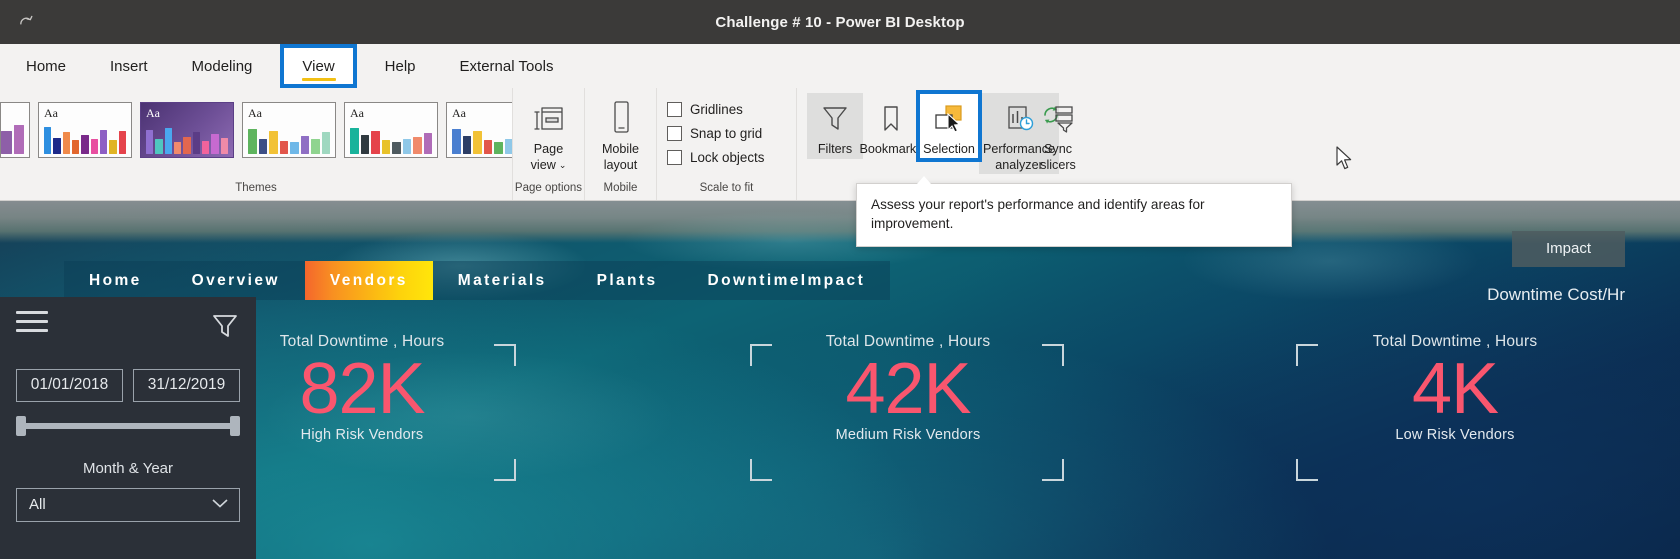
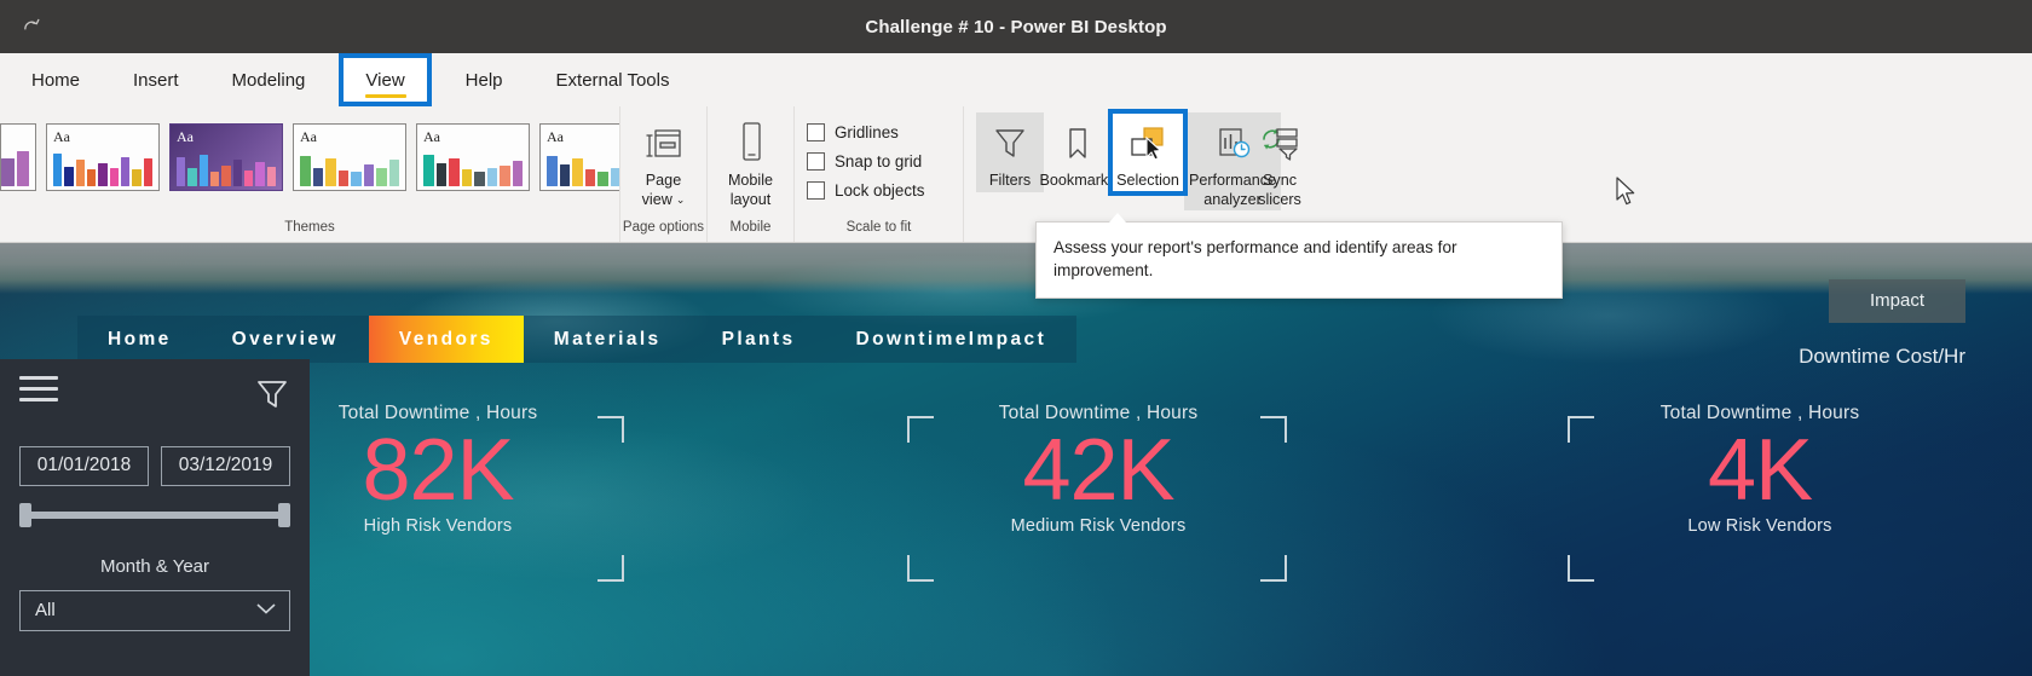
  Challenge # 10 - Power BI Desktop
  Home
  Insert
  Modeling
  View
  Help
  External Tools
  Aa
  Aa
  Aa
  Aa
  Aa
  Themes
  Page
  view
  ⌄
  Page options
  Mobile
  layout
  Mobile
  Gridlines
  Snap to grid
  Lock objects
  Scale to fit
  Filters
  Bookmark
  Selection
  Performance
  analyzer
  Sync
  slicers
  Assess your report's performance and identify areas for improvement.
  Impact
  Downtime Cost/Hr
  Home
  Overview
  Vendors
  Materials
  Plants
  DowntimeImpact
  01/01/2018
- 31/12/2019
+ 03/12/2019
  Month & Year
  All
  Total Downtime , Hours
  82K
  High Risk Vendors
  Total Downtime , Hours
  42K
  Medium Risk Vendors
  Total Downtime , Hours
  4K
  Low Risk Vendors
